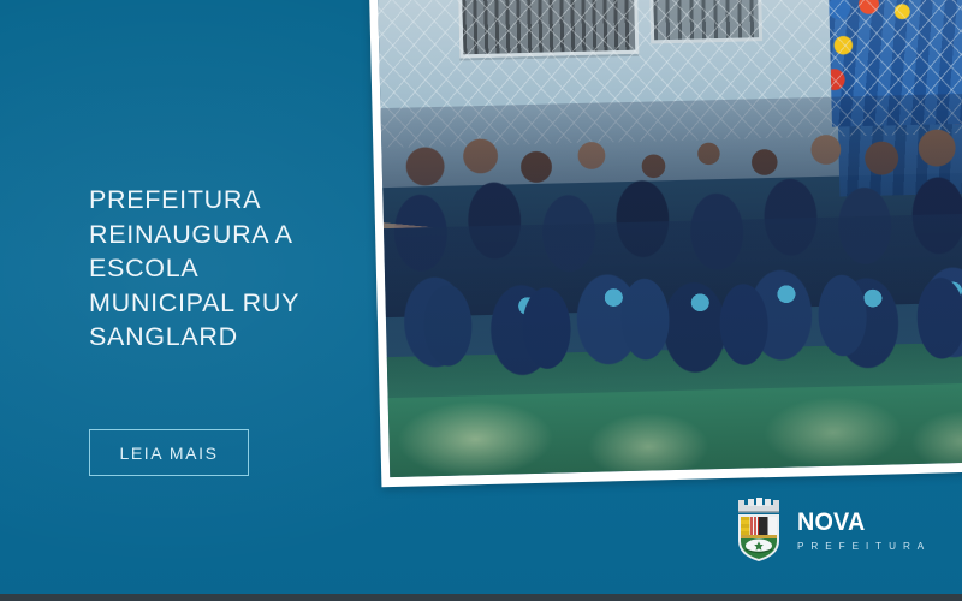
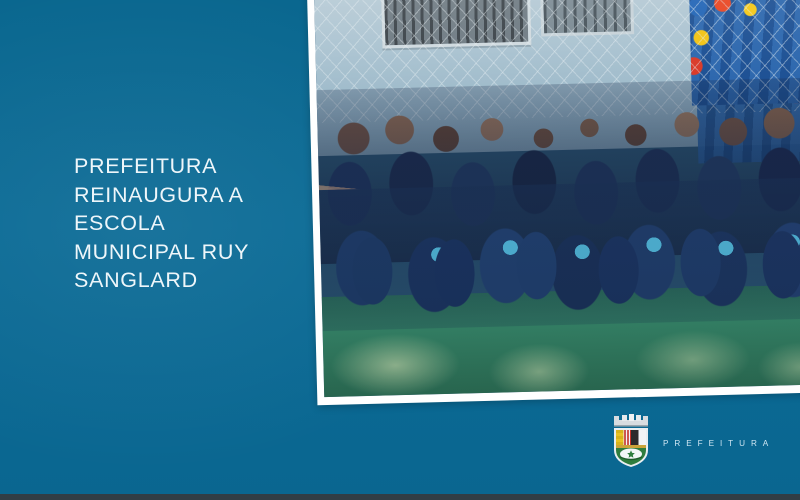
  PREFEITURA
  REINAUGURA A
  ESCOLA
  MUNICIPAL RUY
  SANGLARD
- LEIA MAIS
- NOVA
  PREFEITURA
